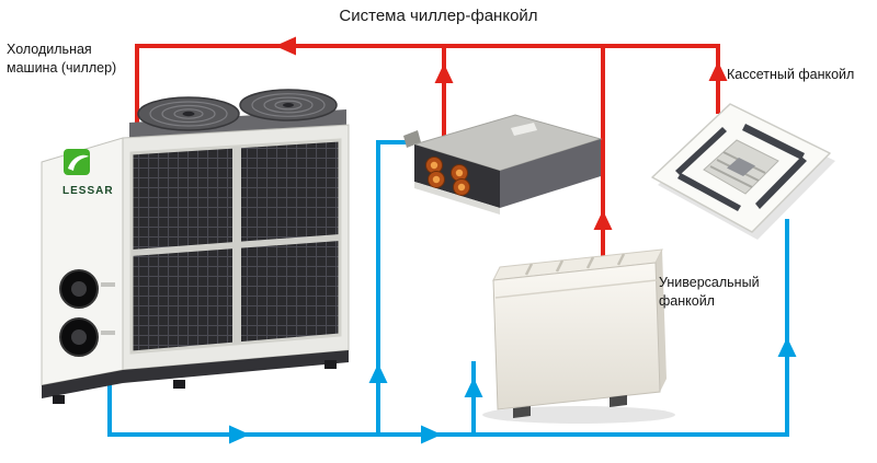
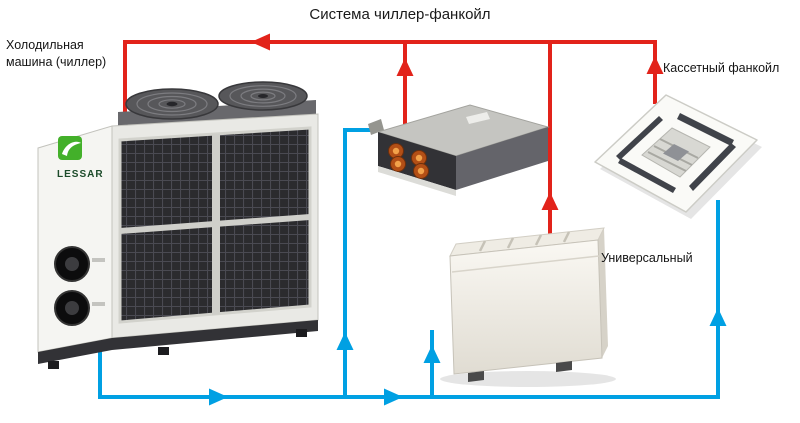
  LESSAR
  Система чиллер-фанкойл
  Холодильная
  машина (чиллер)
  Кассетный фанкойл
  Универсальный
- фанкойл
